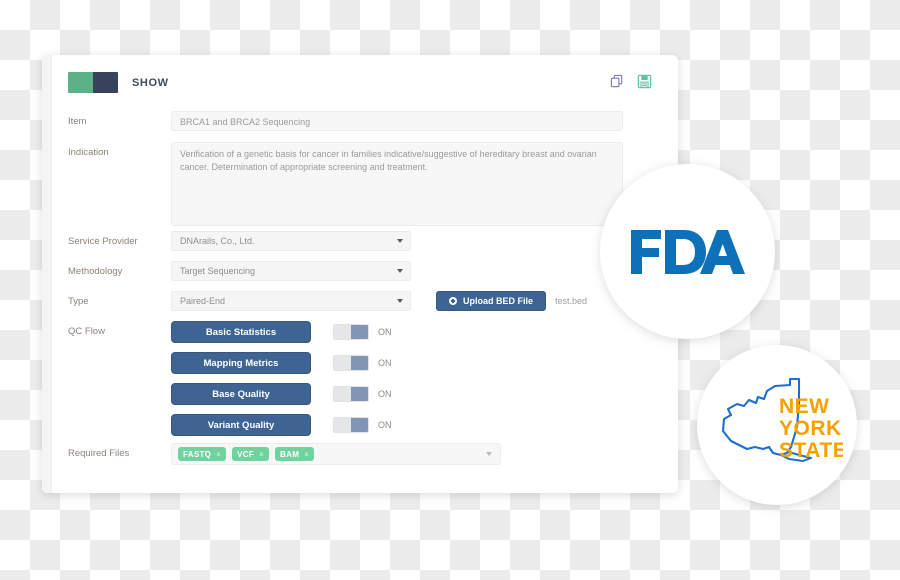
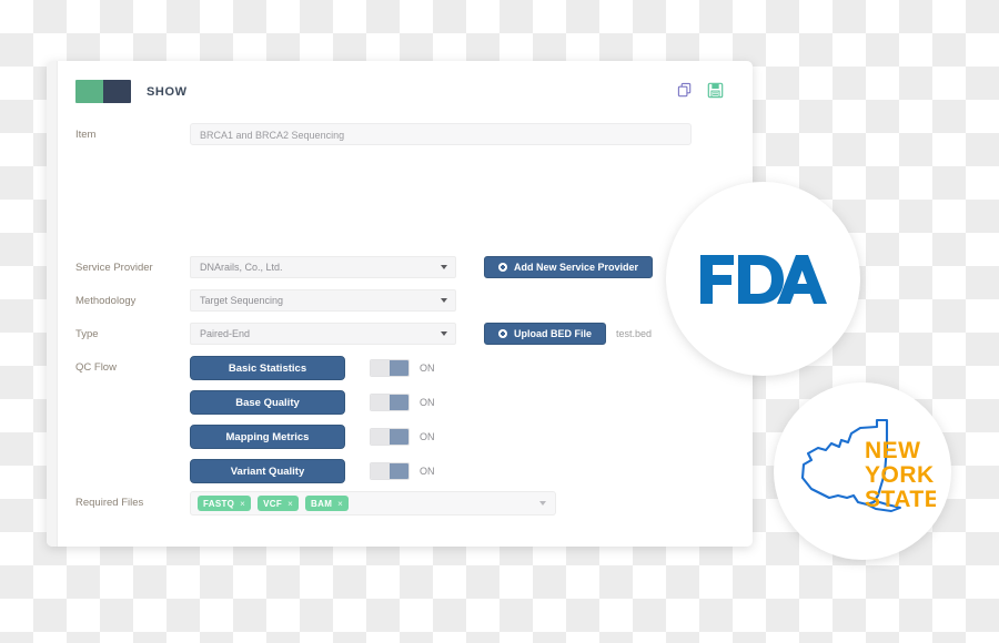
  SHOW
  Item
  BRCA1 and BRCA2 Sequencing
- Indication
- Verification of a genetic basis for cancer in families indicative/suggestive of hereditary breast and ovarian cancer. Determination of appropriate screening and treatment.
  Service Provider
  DNArails, Co., Ltd.
+ Add New Service Provider
  Methodology
  Target Sequencing
  Type
  Paired-End
  Upload BED File
  test.bed
  QC Flow
  Basic Statistics
  ON
- Mapping Metrics
+ Base Quality
  ON
- Base Quality
+ Mapping Metrics
  ON
  Variant Quality
  ON
  Required Files
  FASTQ
  ×
  VCF
  ×
  BAM
  ×
  NEW
  YORK
  STATE
